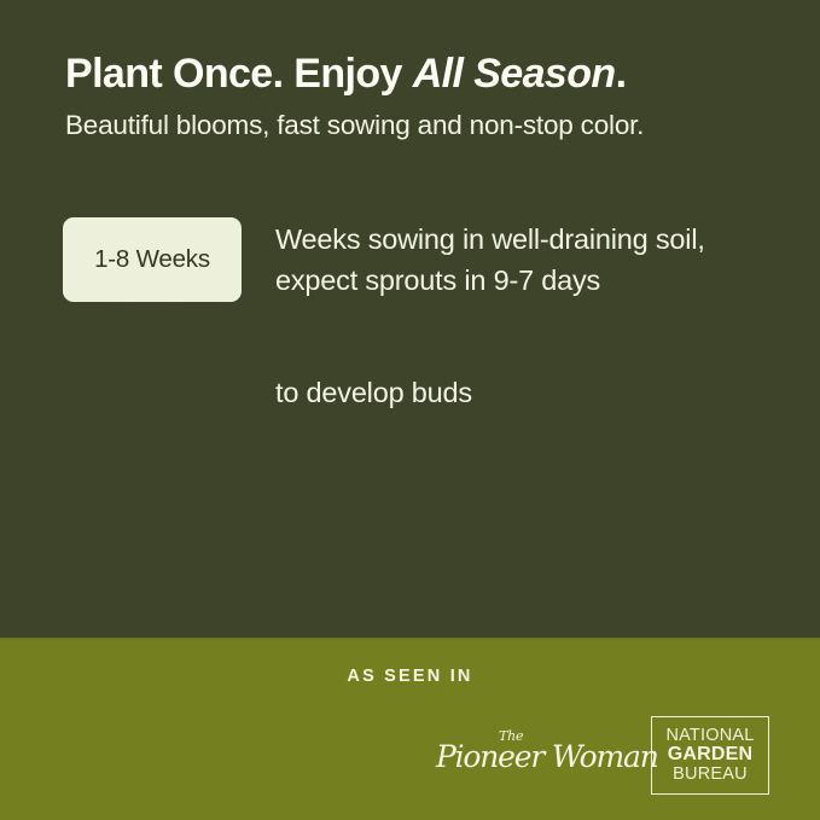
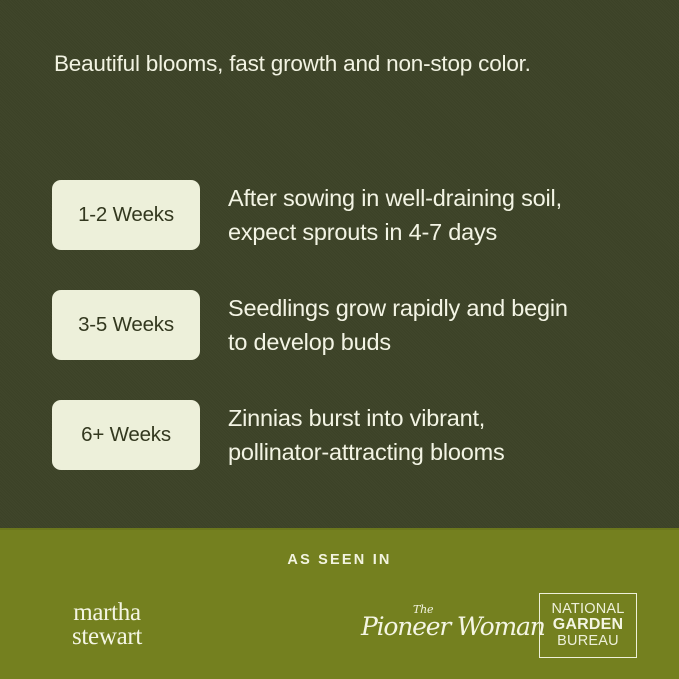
- Plant Once. Enjoy All Season.
- Beautiful blooms, fast sowing and non-stop color.
+ Beautiful blooms, fast growth and non-stop color.
- 1-8 Weeks
+ 1-2 Weeks
- Weeks sowing in well-draining soil,
+ After sowing in well-draining soil,
- expect sprouts in 9-7 days
+ expect sprouts in 4-7 days
+ 3-5 Weeks
+ Seedlings grow rapidly and begin
  to develop buds
+ 6+ Weeks
+ Zinnias burst into vibrant,
+ pollinator-attracting blooms
  AS SEEN IN
+ martha
+ stewart
  The
  Pioneer Woma
  NATIONAL
  GARDEN
  BUREAU
